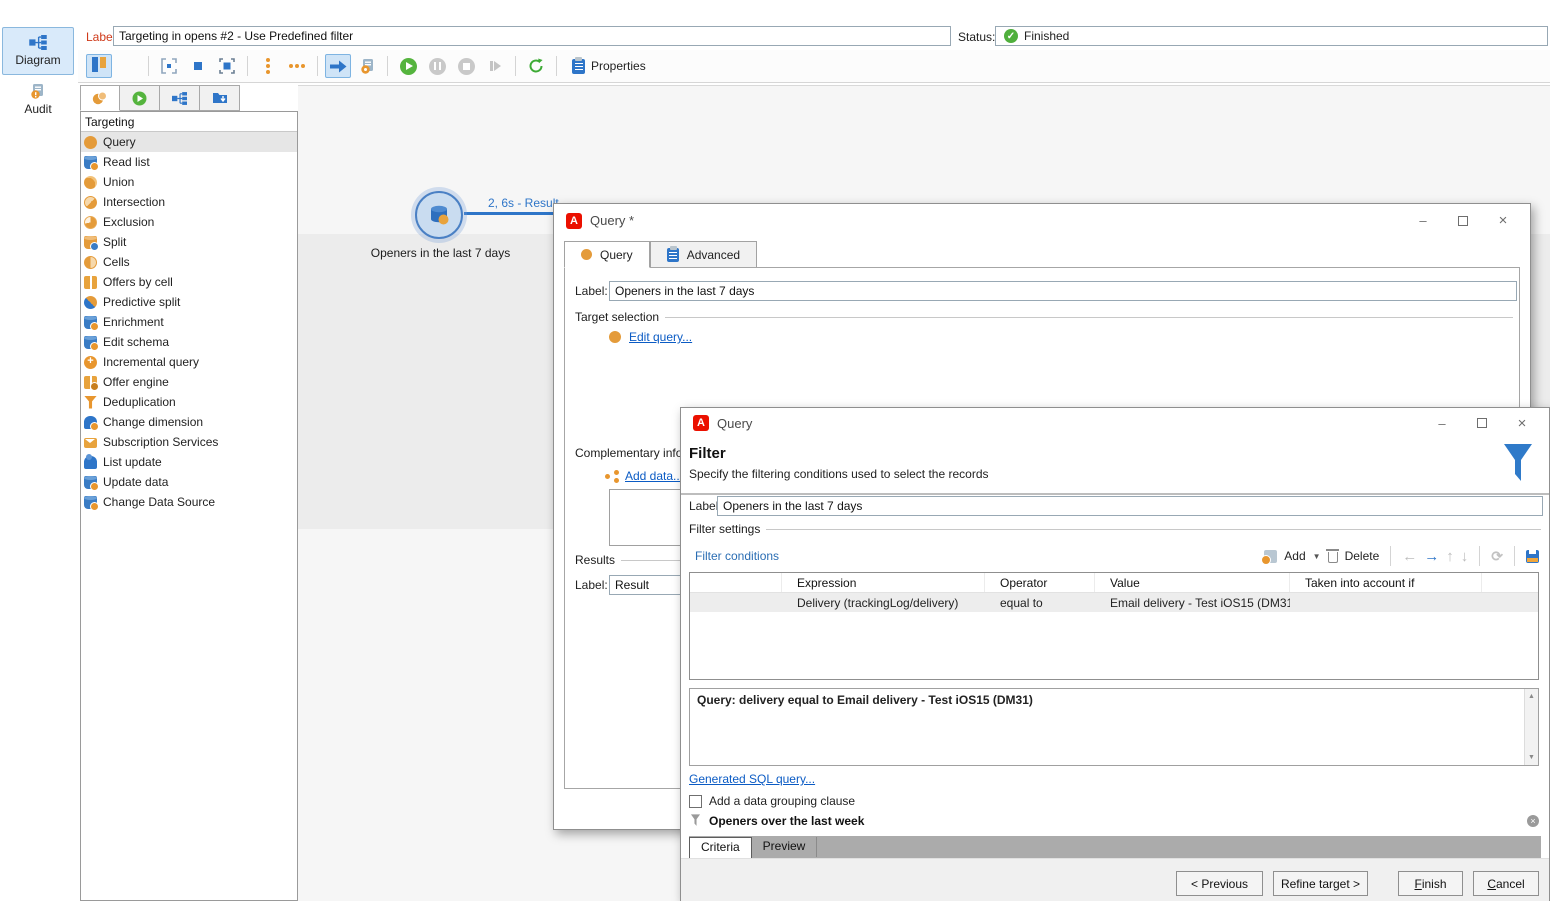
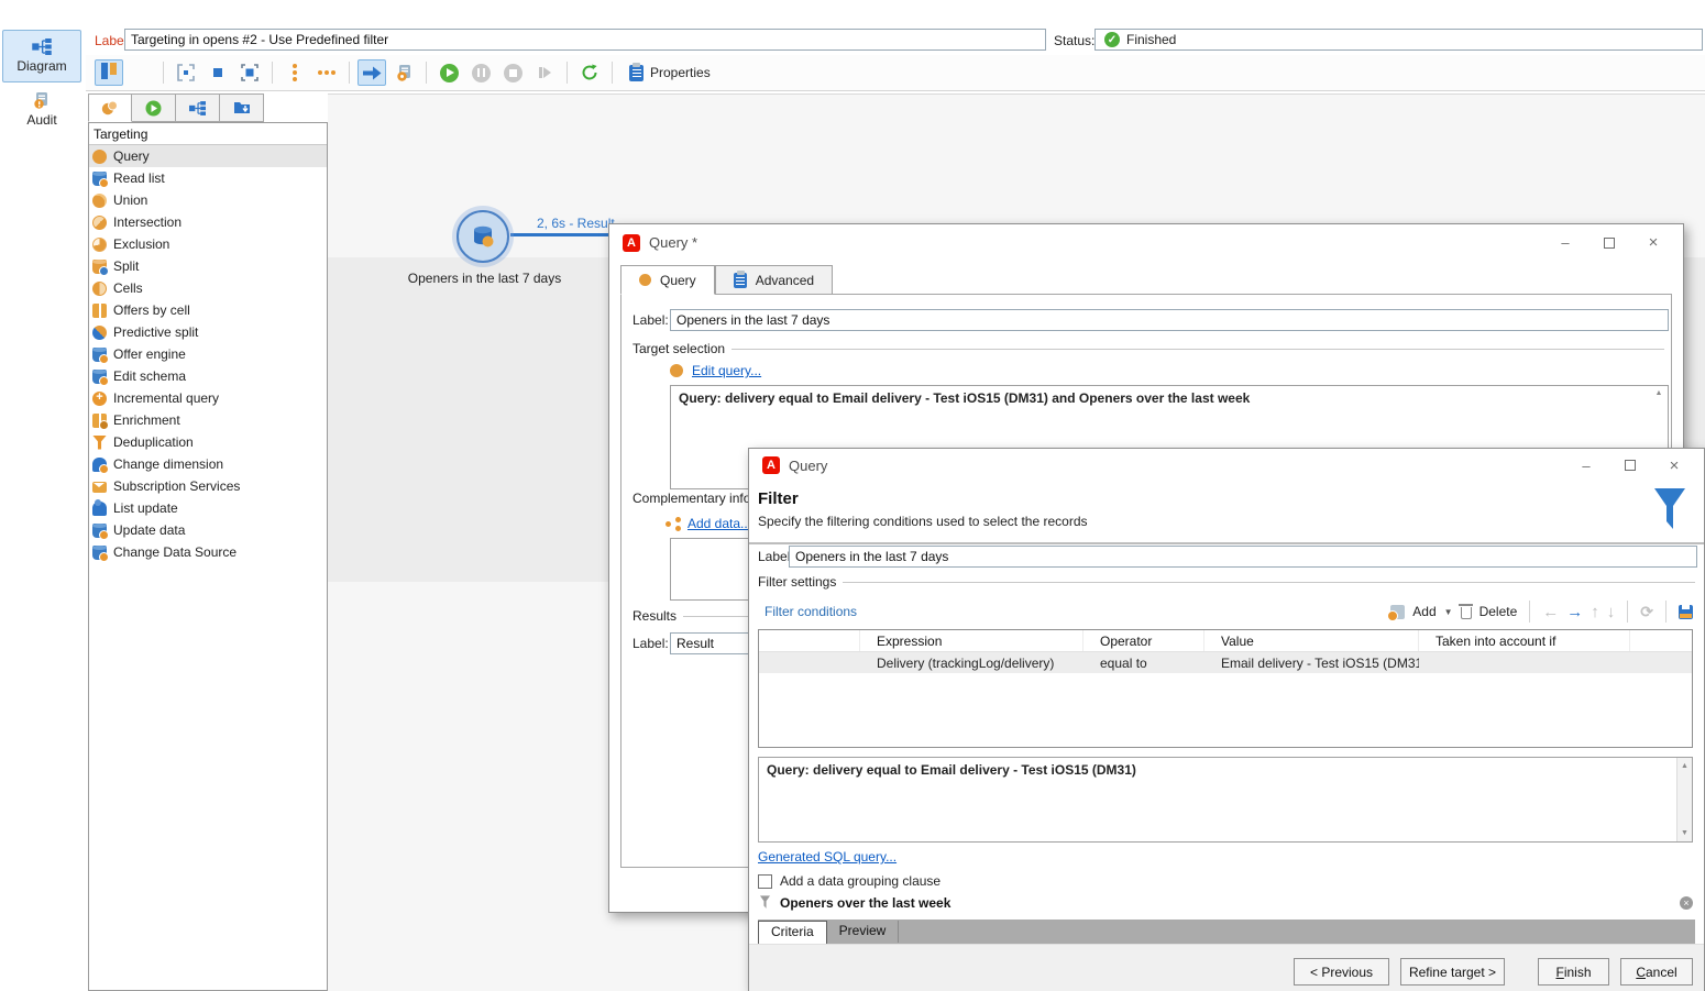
  Diagram
  Audit
  Targeting in opens #2 - Use Predefined filter
  Status:
  ✓
  Finished
  Properties
  Targeting
  Query
  Read list
  Union
  Intersection
  Exclusion
  Split
  Cells
  Offers by cell
  Predictive split
- Enrichment
+ Offer engine
  Edit schema
  Incremental query
- Offer engine
+ Enrichment
  Deduplication
  Change dimension
  Subscription Services
  List update
  Update data
  Change Data Source
  2, 6s - Resu
  Openers in the last 7 days
  A
  Query *
  –
  ×
  Query
  Advanced
  Label:
  Openers in the last 7 days
  Target selection
  Edit query...
+ Query: delivery equal to Email delivery - Test iOS15 (DM31) and Openers over the last week
  Add data..
  Results
  Label:
  Result
  A
  Query
  –
  ×
  Filter
  Specify the filtering conditions used to select the records
  Openers in the last 7 days
  Filter settings
  Filter conditions
  Add
  ▼
  Delete
  ←
  →
  ↑
  ↓
  ⟳
  Expression
  Operator
  Value
  Taken into account if
  Delivery (trackingLog/delivery)
  equal to
  Email delivery - Test iOS15 (DM31
  Query: delivery equal to Email delivery - Test iOS15 (DM31)
  Generated SQL query...
  Add a data grouping clause
  Openers over the last week
  ×
  Criteria
  Preview
  < Previous
  Refine target >
  Finish
  Cancel
